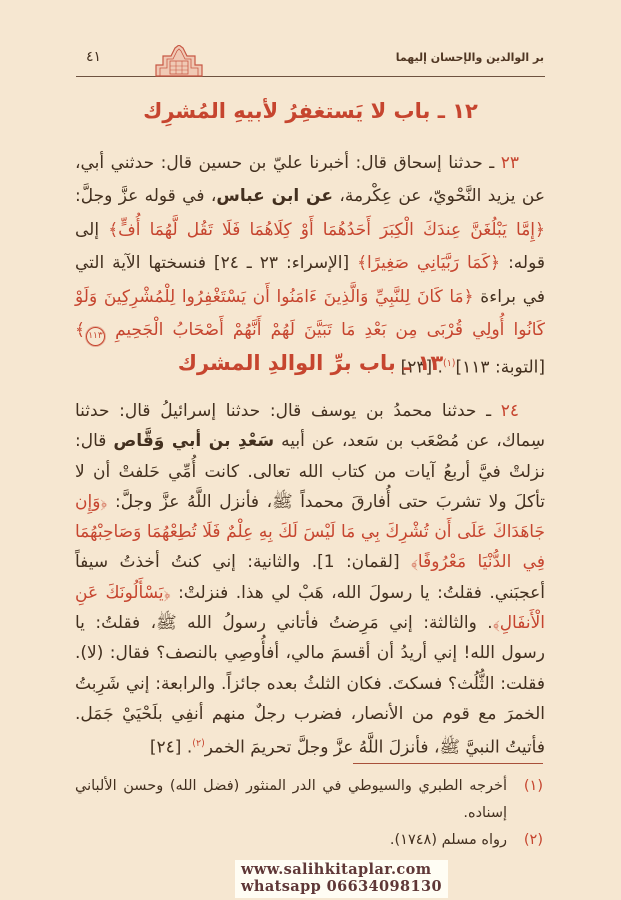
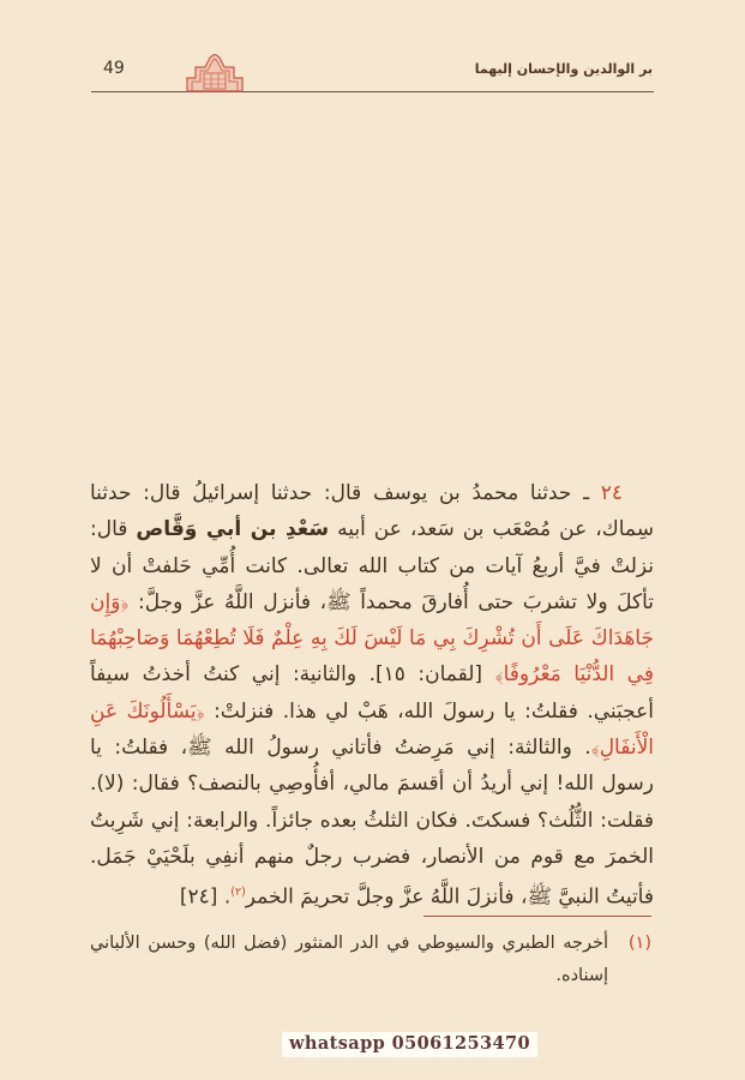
  بر الوالدين والإحسان إليهما
- ٤١
+ 49
- ١٢ ـ باب لا يَستغفِرُ لأبيهِ المُشرِك
- ٢٣ ـ حدثنا إسحاق قال: أخبرنا عليّ بن حسين قال: حدثني أبي، عن يزيد النَّحْويّ، عن عِكْرمة، عن ابن عباس، في قوله عزَّ وجلَّ: ﴿إِمَّا يَبْلُغَنَّ عِندَكَ الْكِبَرَ أَحَدُهُمَا أَوْ كِلَاهُمَا فَلَا تَقُل لَّهُمَا أُفٍّ﴾ إلى قوله: ﴿كَمَا رَبَّيَانِي صَغِيرًا﴾ [الإسراء: ٢٣ ـ ٢٤] فنسختها الآية التي في براءة ﴿مَا كَانَ لِلنَّبِيِّ وَالَّذِينَ ءَامَنُوا أَن يَسْتَغْفِرُوا لِلْمُشْرِكِينَ وَلَوْ كَانُوا أُولِي قُرْبَى مِن بَعْدِ مَا تَبَيَّنَ لَهُمْ أَنَّهُمْ أَصْحَابُ الْجَحِيمِ ١١٣﴾ [التوبة: ١١٣](١). [٢٣]
- ١٣ ـ باب برِّ الوالدِ المشرك
- ٢٤ ـ حدثنا محمدُ بن يوسف قال: حدثنا إسرائيلُ قال: حدثنا سِماك، عن مُصْعَب بن سَعد، عن أبيه سَعْدِ بن أبي وَقَّاص قال: نزلتْ فيَّ أربعُ آيات من كتاب الله تعالى. كانت أُمِّي حَلفتْ أن لا تأكلَ ولا تشربَ حتى أُفارقَ محمداً ﷺ، فأنزل اللَّهُ عزَّ وجلَّ: ﴿وَإِن جَاهَدَاكَ عَلَى أَن تُشْرِكَ بِي مَا لَيْسَ لَكَ بِهِ عِلْمٌ فَلَا تُطِعْهُمَا وَصَاحِبْهُمَا فِي الدُّنْيَا مَعْرُوفًا﴾ [لقمان: 1]. والثانية: إني كنتُ أخذتُ سيفاً أعجبَني. فقلتُ: يا رسولَ الله، هَبْ لي هذا. فنزلتْ: ﴿يَسْأَلُونَكَ عَنِ الْأَنفَالِ﴾. والثالثة: إني مَرِضتُ فأتاني رسولُ الله ﷺ، فقلتُ: يا رسول الله! إني أريدُ أن أقسمَ مالي، أفأُوصِي بالنصف؟ فقال: (لا). فقلت: الثُّلُث؟ فسكتَ. فكان الثلثُ بعده جائزاً. والرابعة: إني شَرِبتُ الخمرَ مع قوم من الأنصار، فضرب رجلٌ منهم أنفِي بلَحْيَيْ جَمَل. فأتيتُ النبيَّ ﷺ، فأنزلَ اللَّهُ عزَّ وجلَّ تحريمَ الخمر(٢). [٢٤]
+ ٢٤ ـ حدثنا محمدُ بن يوسف قال: حدثنا إسرائيلُ قال: حدثنا سِماك، عن مُصْعَب بن سَعد، عن أبيه سَعْدِ بن أبي وَقَّاص قال: نزلتْ فيَّ أربعُ آيات من كتاب الله تعالى. كانت أُمِّي حَلفتْ أن لا تأكلَ ولا تشربَ حتى أُفارقَ محمداً ﷺ، فأنزل اللَّهُ عزَّ وجلَّ: ﴿وَإِن جَاهَدَاكَ عَلَى أَن تُشْرِكَ بِي مَا لَيْسَ لَكَ بِهِ عِلْمٌ فَلَا تُطِعْهُمَا وَصَاحِبْهُمَا فِي الدُّنْيَا مَعْرُوفًا﴾ [لقمان: ١٥]. والثانية: إني كنتُ أخذتُ سيفاً أعجبَني. فقلتُ: يا رسولَ الله، هَبْ لي هذا. فنزلتْ: ﴿يَسْأَلُونَكَ عَنِ الْأَنفَالِ﴾. والثالثة: إني مَرِضتُ فأتاني رسولُ الله ﷺ، فقلتُ: يا رسول الله! إني أريدُ أن أقسمَ مالي، أفأُوصِي بالنصف؟ فقال: (لا). فقلت: الثُّلُث؟ فسكتَ. فكان الثلثُ بعده جائزاً. والرابعة: إني شَرِبتُ الخمرَ مع قوم من الأنصار، فضرب رجلٌ منهم أنفِي بلَحْيَيْ جَمَل. فأتيتُ النبيَّ ﷺ، فأنزلَ اللَّهُ عزَّ وجلَّ تحريمَ الخمر(٢). [٢٤]
  (١)
  أخرجه الطبري والسيوطي في الدر المنثور (فضل الله) وحسن الألباني إسناده.
- (٢)
- رواه مسلم (١٧٤٨).
- www.salihkitaplar.com
- whatsapp 06634098130
+ whatsapp 05061253470
